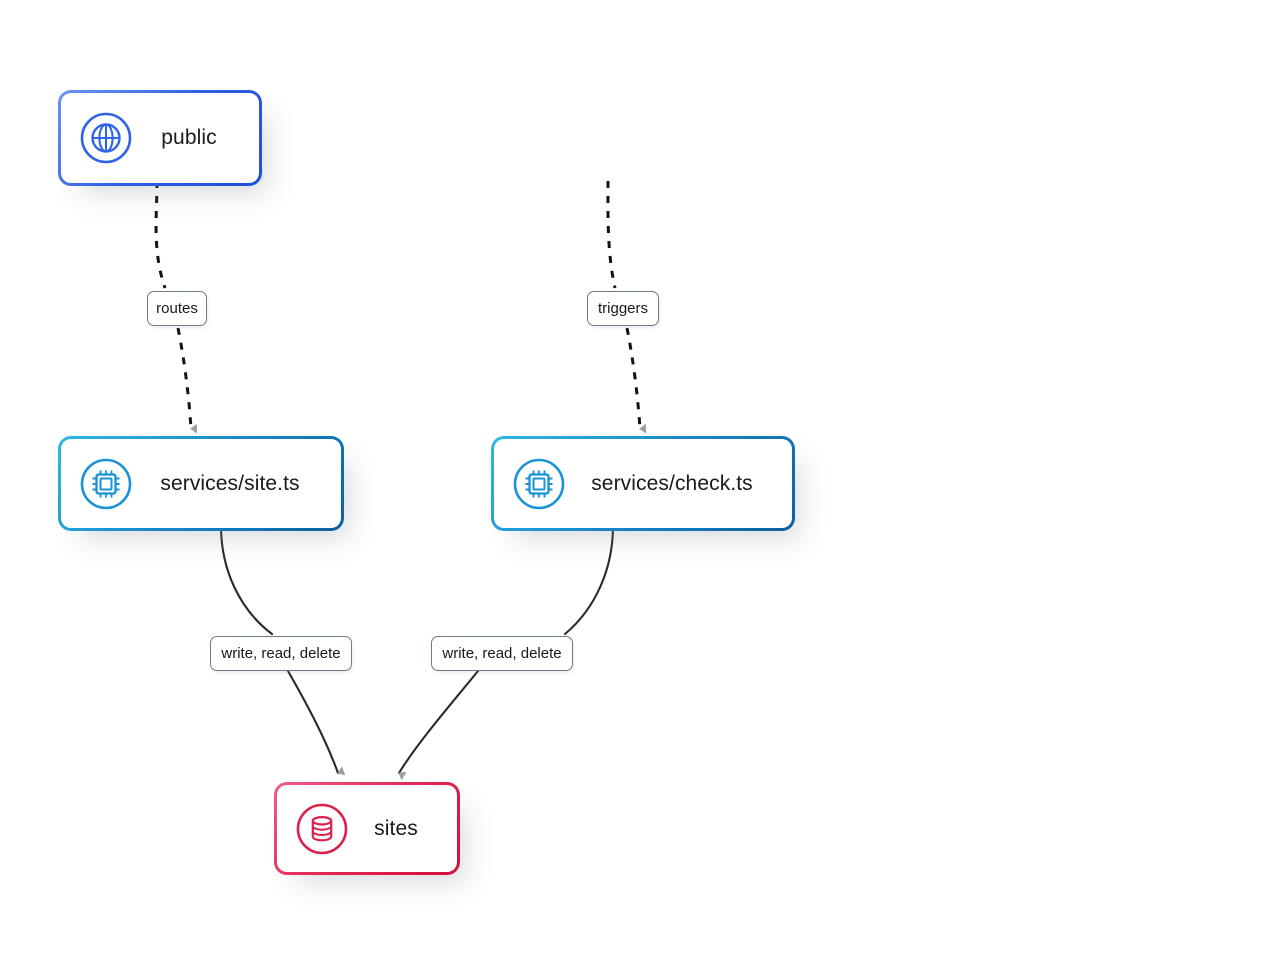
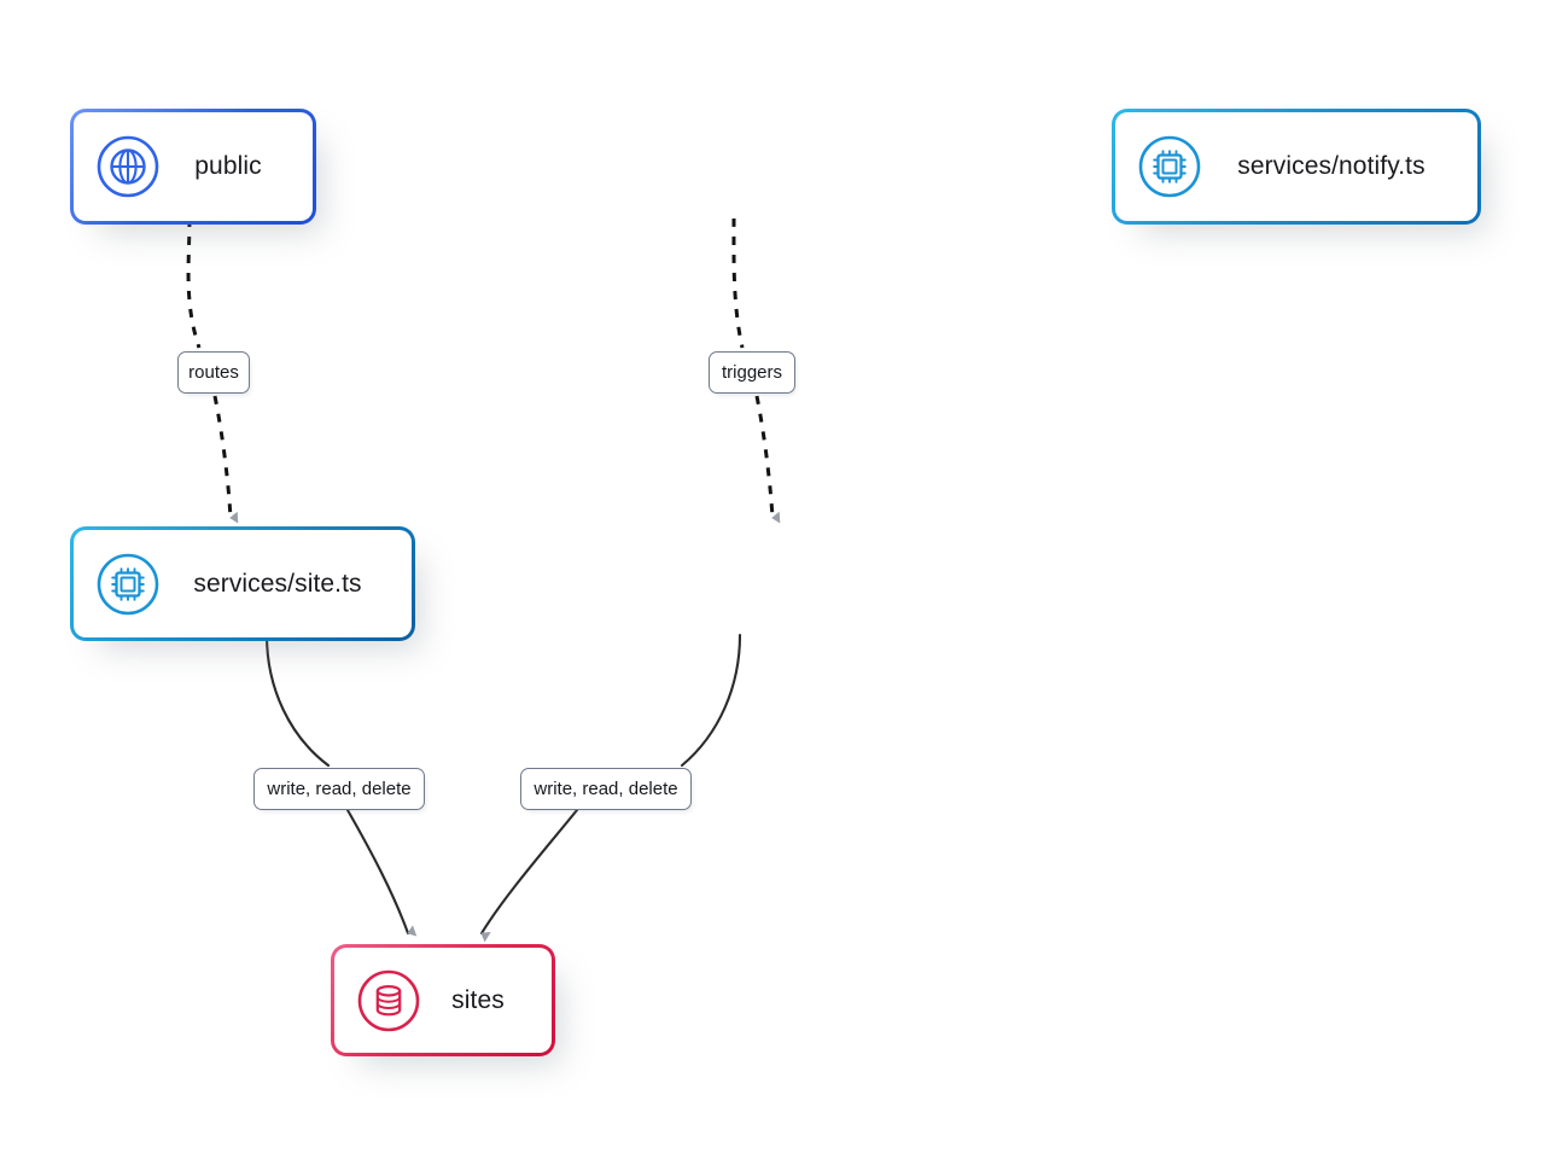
  public
+ services/notify.ts
  services/site.ts
- services/check.ts
  sites
  routes
  triggers
  write, read, delete
  write, read, delete
